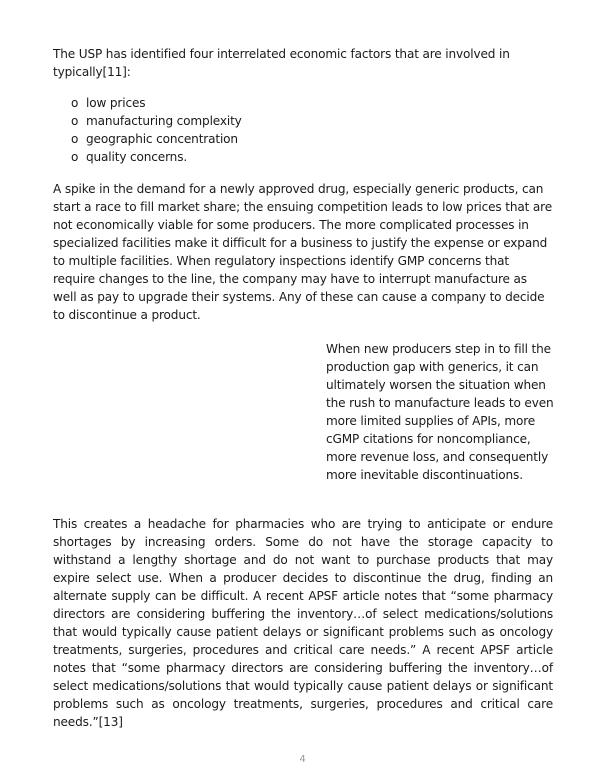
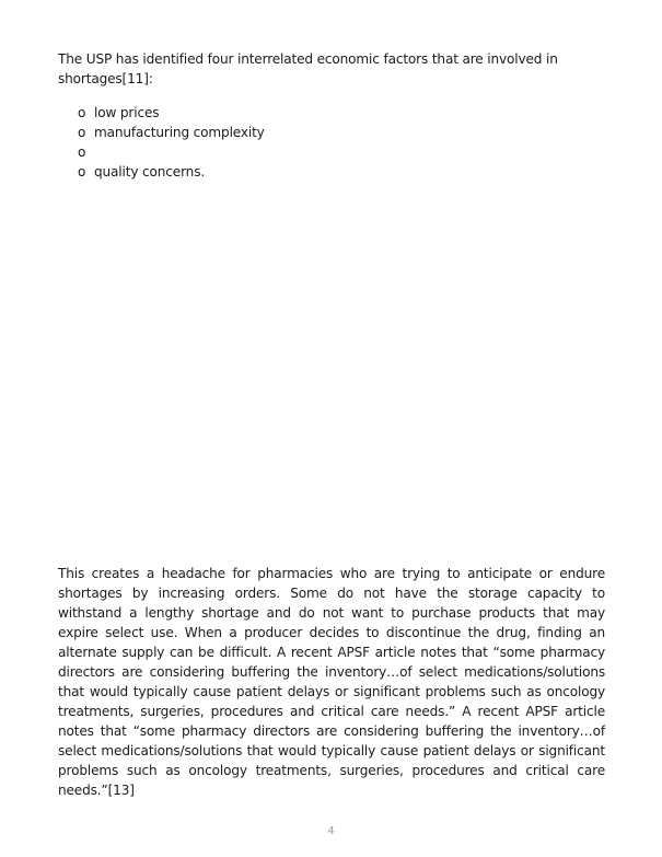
- The USP has identified four interrelated economic factors that are involved in typically[11]:
+ The USP has identified four interrelated economic factors that are involved in shortages[11]:
  o
  low prices
  o
  manufacturing complexity
  o
- geographic concentration
  o
  quality concerns.
- A spike in the demand for a newly approved drug, especially generic products, can start a race to fill market share; the ensuing competition leads to low prices that are not economically viable for some producers. The more complicated processes in specialized facilities make it difficult for a business to justify the expense or expand to multiple facilities. When regulatory inspections identify GMP concerns that require changes to the line, the company may have to interrupt manufacture as well as pay to upgrade their systems. Any of these can cause a company to decide to discontinue a product.
- When new producers step in to fill the production gap with generics, it can ultimately worsen the situation when the rush to manufacture leads to even more limited supplies of APIs, more cGMP citations for noncompliance, more revenue loss, and consequently more inevitable discontinuations.
  This creates a headache for pharmacies who are trying to anticipate or endure shortages by increasing orders. Some do not have the storage capacity to withstand a lengthy shortage and do not want to purchase products that may expire select use. When a producer decides to discontinue the drug, finding an alternate supply can be difficult. A recent APSF article notes that “some pharmacy directors are considering buffering the inventory…of select medications/solutions that would typically cause patient delays or significant problems such as oncology treatments, surgeries, procedures and critical care needs.” A recent APSF article notes that “some pharmacy directors are considering buffering the inventory…of select medications/solutions that would typically cause patient delays or significant problems such as oncology treatments, surgeries, procedures and critical care needs.”[13]
  4
